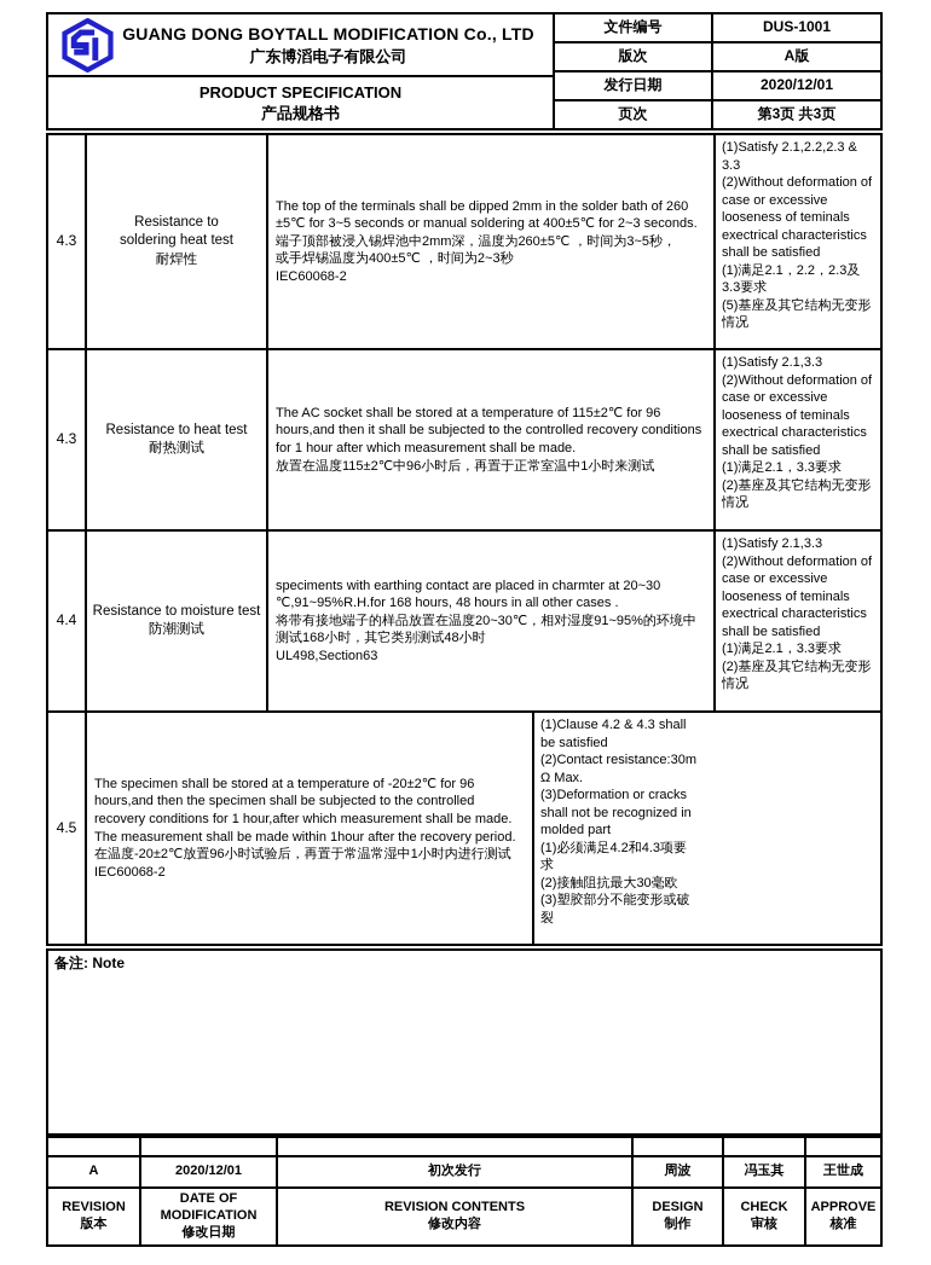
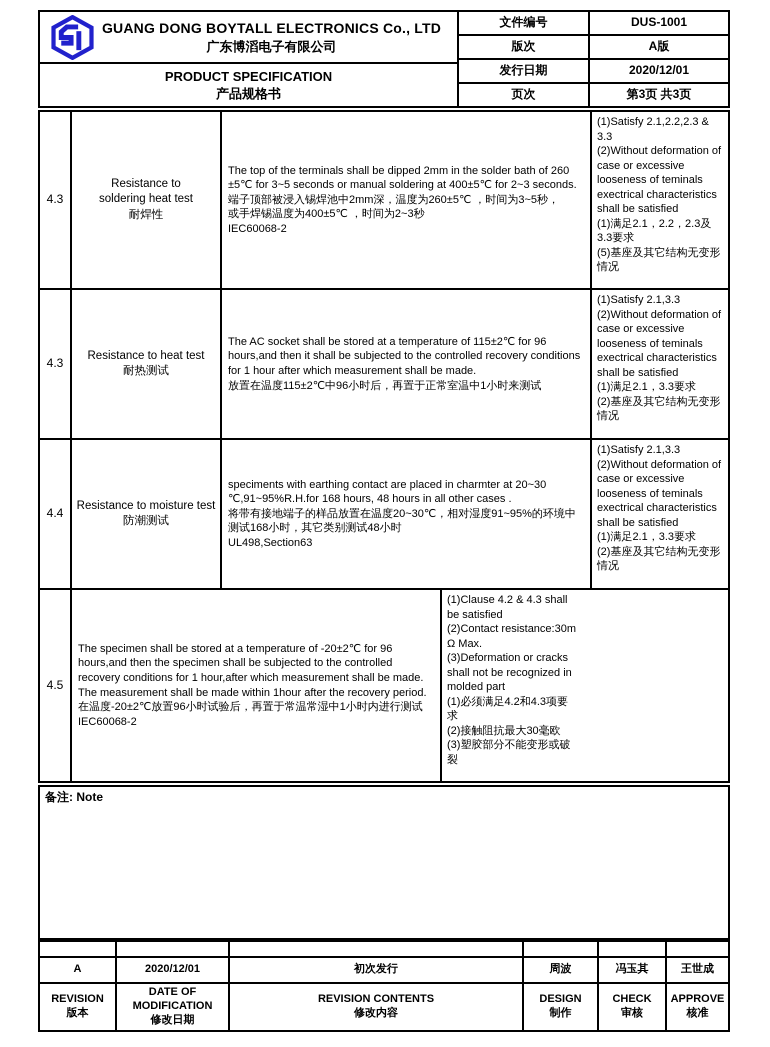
- GUANG DONG BOYTALL MODIFICATION Co., LTD
+ GUANG DONG BOYTALL ELECTRONICS Co., LTD
  广东博滔电子有限公司
  PRODUCT SPECIFICATION
  产品规格书
  文件编号
  DUS-1001
  版次
  A版
  发行日期
  2020/12/01
  页次
  第3页 共3页
  4.3
  Resistance to
  soldering heat test
  耐焊性
  The top of the terminals shall be dipped 2mm in the solder bath of 260 ±5℃ for 3~5 seconds or manual soldering at 400±5℃ for 2~3 seconds.
  端子顶部被浸入锡焊池中2mm深，温度为260±5℃ ，时间为3~5秒，
  或手焊锡温度为400±5℃ ，时间为2~3秒
  IEC60068-2
  (1)Satisfy 2.1,2.2,2.3 &
  3.3
  (2)Without deformation of
  case or excessive
  looseness of teminals
  exectrical characteristics
  shall be satisfied
  (1)满足2.1，2.2，2.3及
  3.3要求
  (5)基座及其它结构无变形
  情况
  4.3
  Resistance to heat test
  耐热测试
  The AC socket shall be stored at a temperature of 115±2℃ for 96 hours,and then it shall be subjected to the controlled recovery conditions for 1 hour after which measurement shall be made.
  放置在温度115±2℃中96小时后，再置于正常室温中1小时来测试
  (1)Satisfy 2.1,3.3
  (2)Without deformation of
  case or excessive
  looseness of teminals
  exectrical characteristics
  shall be satisfied
  (1)满足2.1，3.3要求
  (2)基座及其它结构无变形
  情况
  4.4
  Resistance to moisture test
  防潮测试
  speciments with earthing contact are placed in charmter at 20~30 ℃,91~95%R.H.for 168 hours, 48 hours in all other cases .
  将带有接地端子的样品放置在温度20~30℃，相对湿度91~95%的环境中测试168小时，其它类别测试48小时
  UL498,Section63
  (1)Satisfy 2.1,3.3
  (2)Without deformation of
  case or excessive
  looseness of teminals
  exectrical characteristics
  shall be satisfied
  (1)满足2.1，3.3要求
  (2)基座及其它结构无变形
  情况
  4.5
  The specimen shall be stored at a temperature of -20±2℃ for 96 hours,and then the specimen shall be subjected to the controlled recovery conditions for 1 hour,after which measurement shall be made.
  The measurement shall be made within 1hour after the recovery period.
  在温度-20±2℃放置96小时试验后，再置于常温常湿中1小时内进行测试
  IEC60068-2
  (1)Clause 4.2 & 4.3 shall
  be satisfied
  (2)Contact resistance:30m
  Ω Max.
  (3)Deformation or cracks
  shall not be recognized in
  molded part
  (1)必须满足4.2和4.3项要
  求
  (2)接触阻抗最大30毫欧
  (3)塑胶部分不能变形或破
  裂
  备注: Note
  A
  2020/12/01
  初次发行
  周波
  冯玉其
  王世成
  REVISION
  版本
  DATE OF
  MODIFICATION
  修改日期
  REVISION CONTENTS
  修改内容
  DESIGN
  制作
  CHECK
  审核
  APPROVE
  核准
